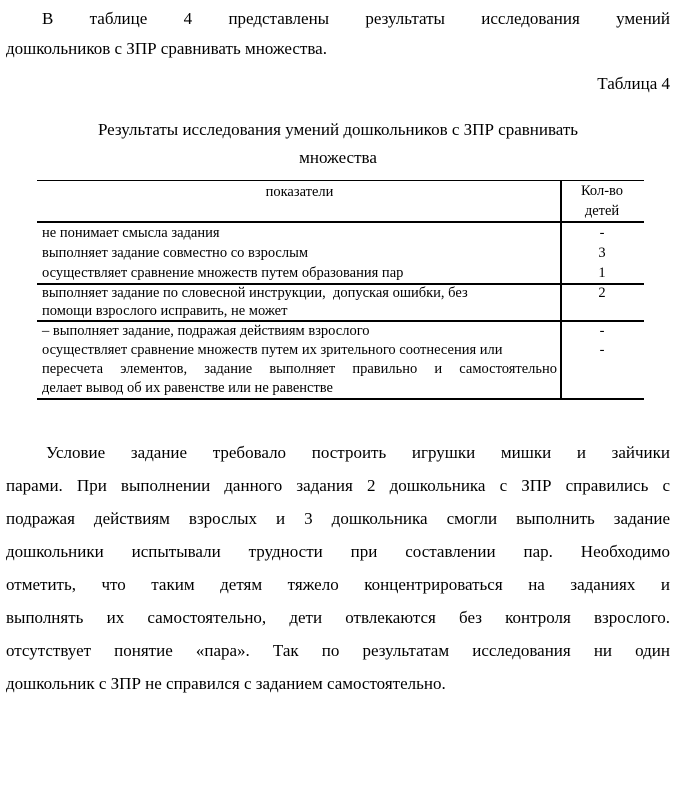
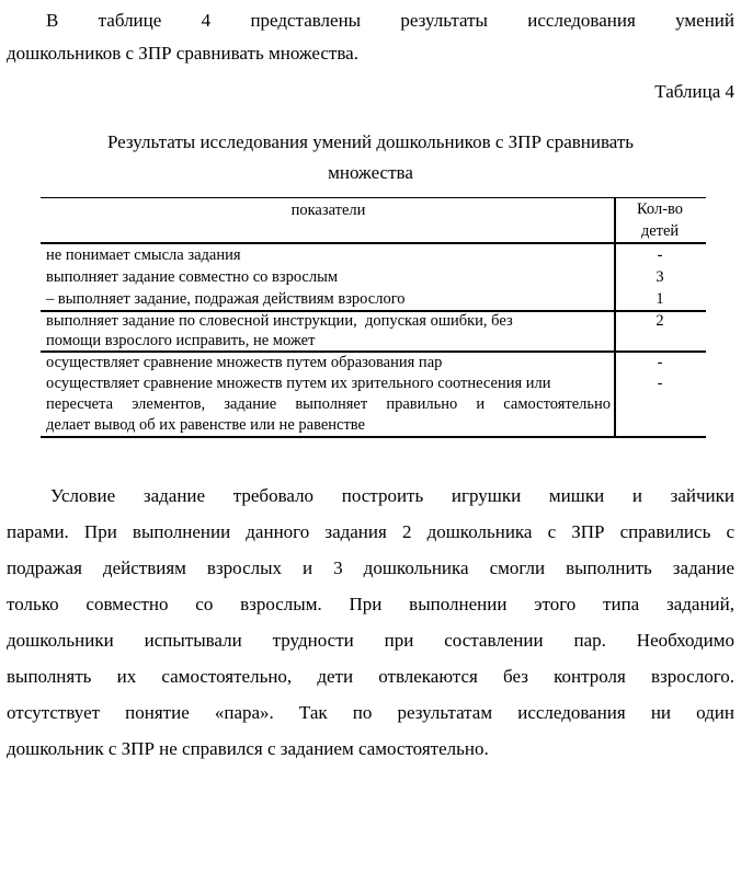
  В таблице 4 представлены результаты исследования умений
  дошкольников с ЗПР сравнивать множества.
  Таблица 4
  Результаты исследования умений дошкольников с ЗПР сравнивать
  множества
  показатели
  Кол-во
  детей
  не понимает смысла задания
  выполняет задание совместно со взрослым
- осуществляет сравнение множеств путем образования пар
+ – выполняет задание, подражая действиям взрослого
  -
  3
  1
  выполняет задание по словесной инструкции, допуская ошибки, без
  помощи взрослого исправить, не может
  2
- – выполняет задание, подражая действиям взрослого
+ осуществляет сравнение множеств путем образования пар
  осуществляет сравнение множеств путем их зрительного соотнесения или
  пересчета элементов, задание выполняет правильно и самостоятельно
  делает вывод об их равенстве или не равенстве
  -
  -
  Условие задание требовало построить игрушки мишки и зайчики
  парами. При выполнении данного задания 2 дошкольника с ЗПР справились с
  подражая действиям взрослых и 3 дошкольника смогли выполнить задание
+ только совместно со взрослым. При выполнении этого типа заданий,
  дошкольники испытывали трудности при составлении пар. Необходимо
- отметить, что таким детям тяжело концентрироваться на заданиях и
  выполнять их самостоятельно, дети отвлекаются без контроля взрослого.
  отсутствует понятие «пара». Так по результатам исследования ни один
  дошкольник с ЗПР не справился с заданием самостоятельно.
